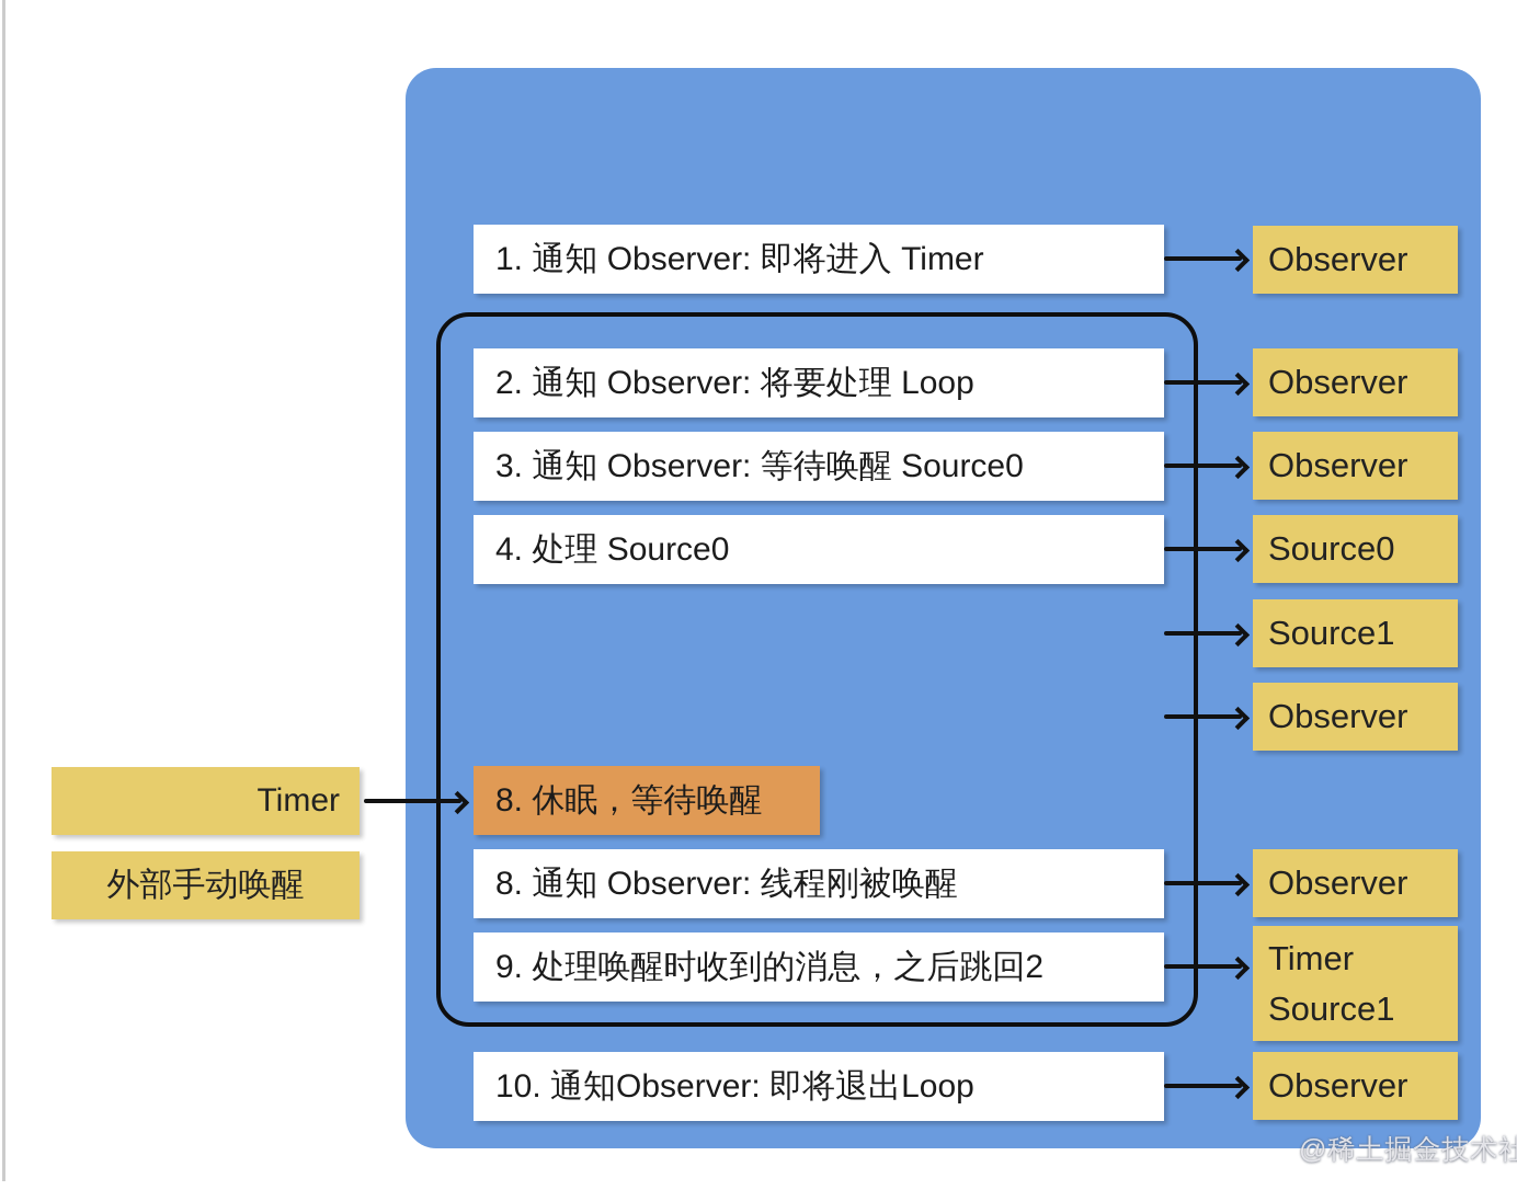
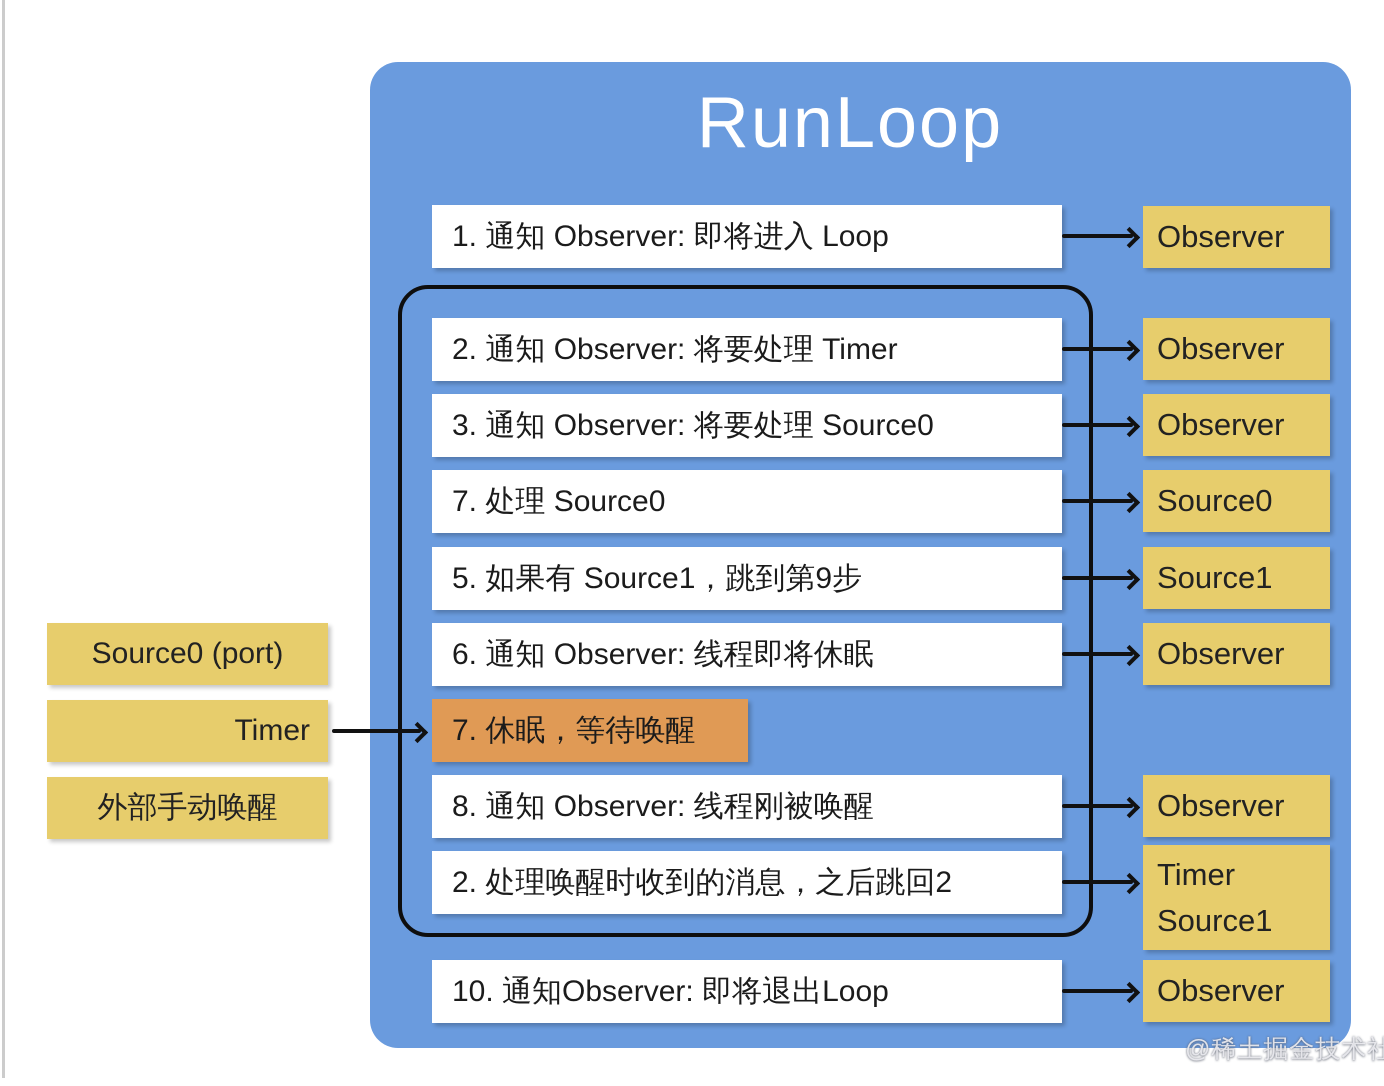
+ RunLoop
- 1. 通知 Observer: 即将进入 Timer
+ 1. 通知 Observer: 即将进入 Loop
- 2. 通知 Observer: 将要处理 Loop
+ 2. 通知 Observer: 将要处理 Timer
- 3. 通知 Observer: 等待唤醒 Source0
+ 3. 通知 Observer: 将要处理 Source0
- 4. 处理 Source0
+ 7. 处理 Source0
+ 5. 如果有 Source1，跳到第9步
+ 6. 通知 Observer: 线程即将休眠
- 8. 休眠，等待唤醒
+ 7. 休眠，等待唤醒
  8. 通知 Observer: 线程刚被唤醒
- 9. 处理唤醒时收到的消息，之后跳回2
+ 2. 处理唤醒时收到的消息，之后跳回2
  10. 通知Observer: 即将退出Loop
  Observer
  Observer
  Observer
  Source0
  Source1
  Observer
  Observer
  Timer
  Source1
  Observer
+ Source0 (port)
  Timer
  外部手动唤醒
  @稀土掘金技术社
